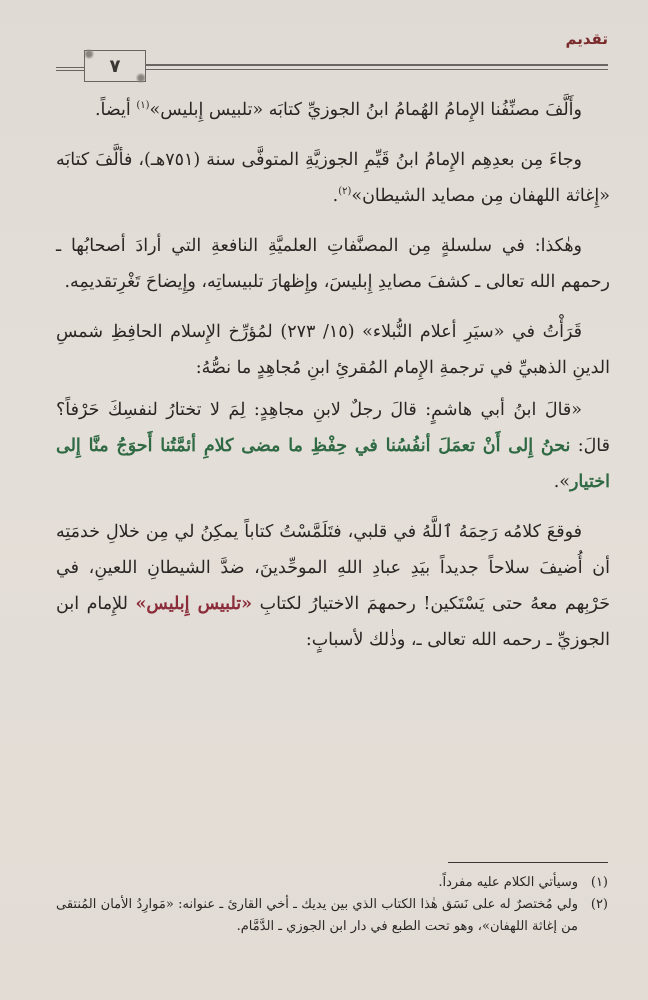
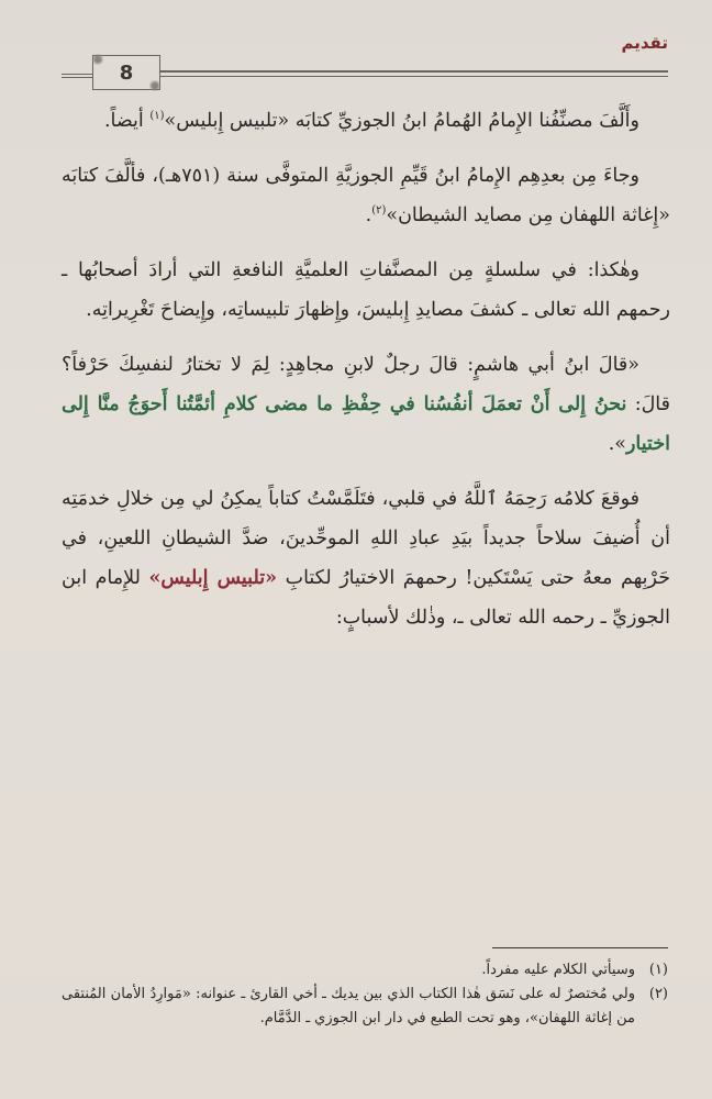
  تقديم
- ٧
+ 8
  وأَلَّفَ مصنِّفُنا الإِمامُ الهُمامُ ابنُ الجوزيِّ كتابَه «تلبيس إِبليس»(١) أيضاً.
  وجاءَ مِن بعدِهِم الإِمامُ ابنُ قَيِّمِ الجوزيَّةِ المتوفَّى سنة (٧٥١هـ)، فألَّفَ كتابَه «إِغاثة اللهفان مِن مصايد الشيطان»(٢).
- وهٰكذا: في سلسلةٍ مِن المصنَّفاتِ العلميَّةِ النافعةِ التي أرادَ أصحابُها ـ رحمهم الله تعالى ـ كشفَ مصايدِ إِبليسَ، وإِظهارَ تلبيساتِه، وإِيضاحَ تَغْرِتقديمِه.
+ وهٰكذا: في سلسلةٍ مِن المصنَّفاتِ العلميَّةِ النافعةِ التي أرادَ أصحابُها ـ رحمهم الله تعالى ـ كشفَ مصايدِ إِبليسَ، وإِظهارَ تلبيساتِه، وإِيضاحَ تَغْرِيراتِه.
- قَرَأْتُ في «سيَرِ أعلام النُّبلاء» (١٥/ ٢٧٣) لمُؤرِّخ الإِسلام الحافِظِ شمسِ الدينِ الذهبيِّ في ترجمةِ الإِمام المُقرئِ ابنِ مُجاهِدٍ ما نصُّهُ:
  «قالَ ابنُ أبي هاشمٍ: قالَ رجلٌ لابنِ مجاهِدٍ: لِمَ لا تختارُ لنفسِكَ حَرْفاً؟ قالَ: نحنُ إِلى أَنْ تعمَلَ أنفُسُنا في حِفْظِ ما مضى كلامِ أئمَّتُنا أَحوَجُ منَّا إِلى اختيار».
  فوقعَ كلامُه رَحِمَهُ ٱللَّهُ في قلبي، فتَلَمَّسْتُ كتاباً يمكِنُ لي مِن خلالِ خدمَتِه أن أُضيفَ سلاحاً جديداً بيَدِ عبادِ اللهِ الموحِّدينَ، ضدَّ الشيطانِ اللعينِ، في حَرْبِهم معهُ حتى يَسْتَكين! رحمهمَ الاختيارُ لكتابِ «تلبيس إِبليس» للإِمام ابن الجوزيِّ ـ رحمه الله تعالى ـ، وذٰلك لأسبابٍ:
  (١)
  وسيأتي الكلام عليه مفرداً.
  (٢)
  ولي مُختصرٌ له على نَسَق هٰذا الكتاب الذي بين يديك ـ أخي القارئ ـ عنوانه: «مَوارِدُ الأمان المُنتقى من إغاثة اللهفان»، وهو تحت الطبع في دار ابن الجوزي ـ الدَّمَّام.
